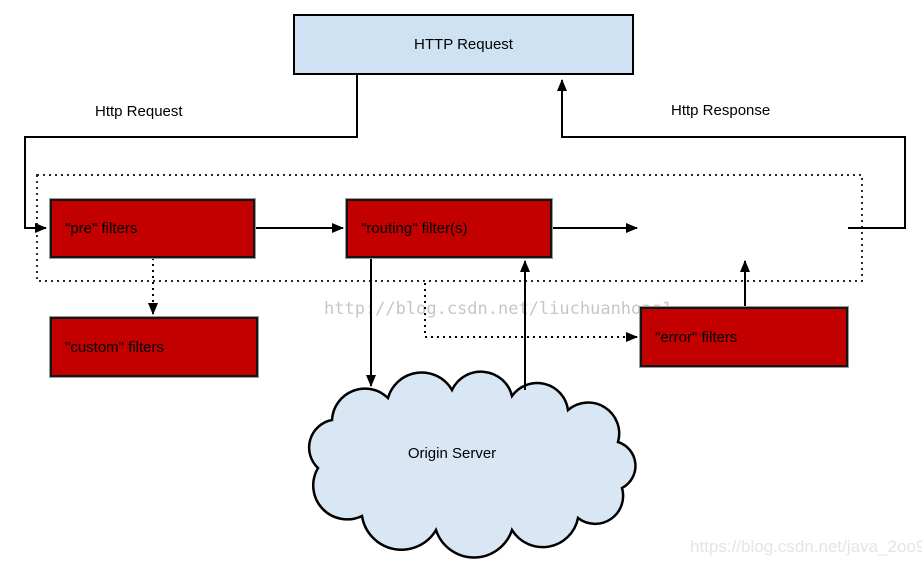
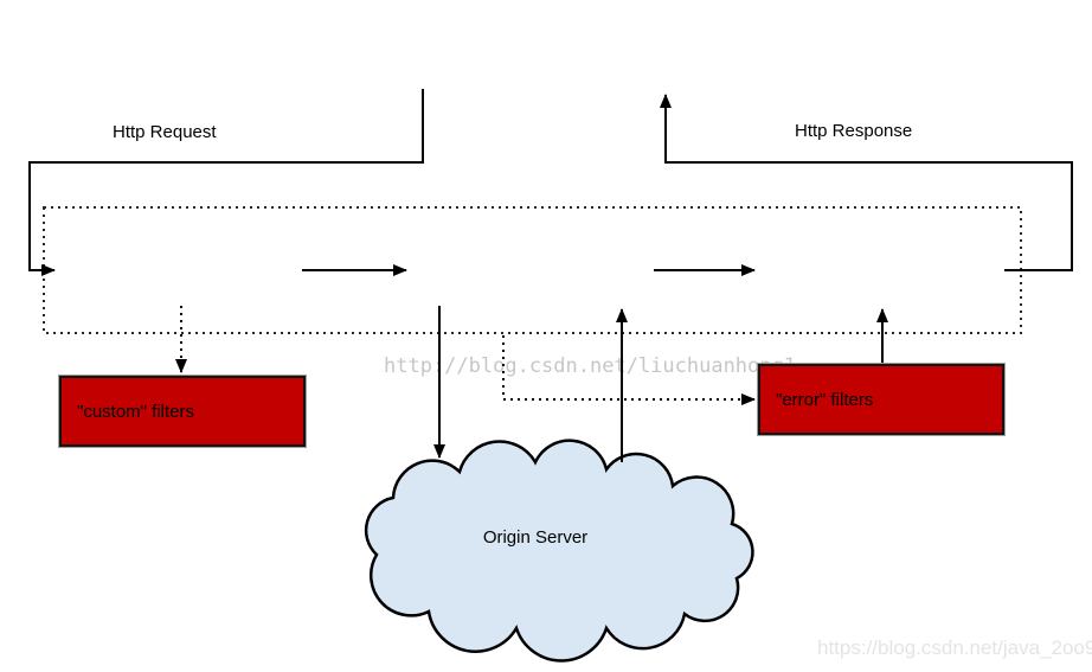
  http//blog.csdn.net/liuchuanho
  https://blog.csdn.net/java_2oo9
- HTTP Request
- "pre" filters
- "routing" filter(s)
  "custom" filters
  "error" filters
  Http Request
  Http Response
  Origin Server
